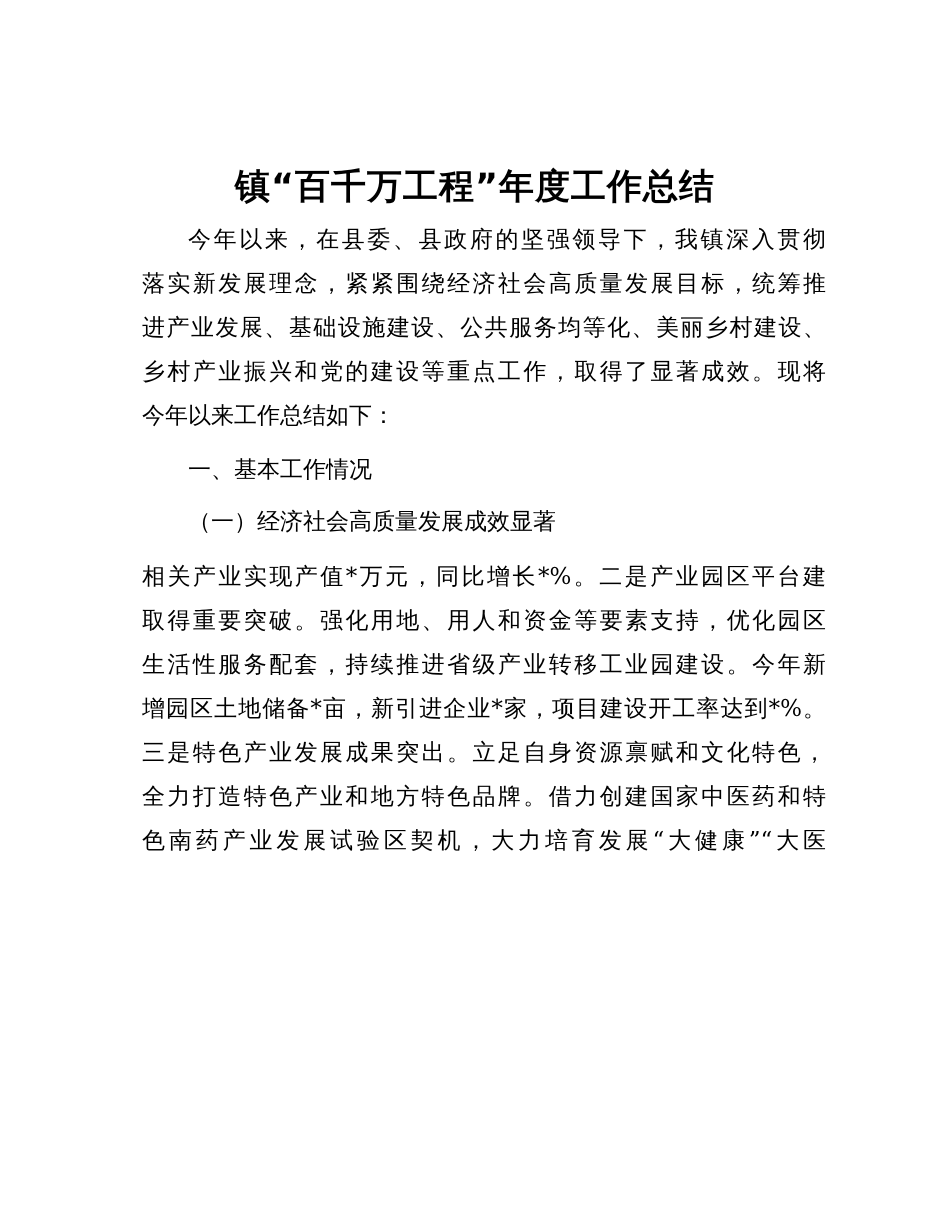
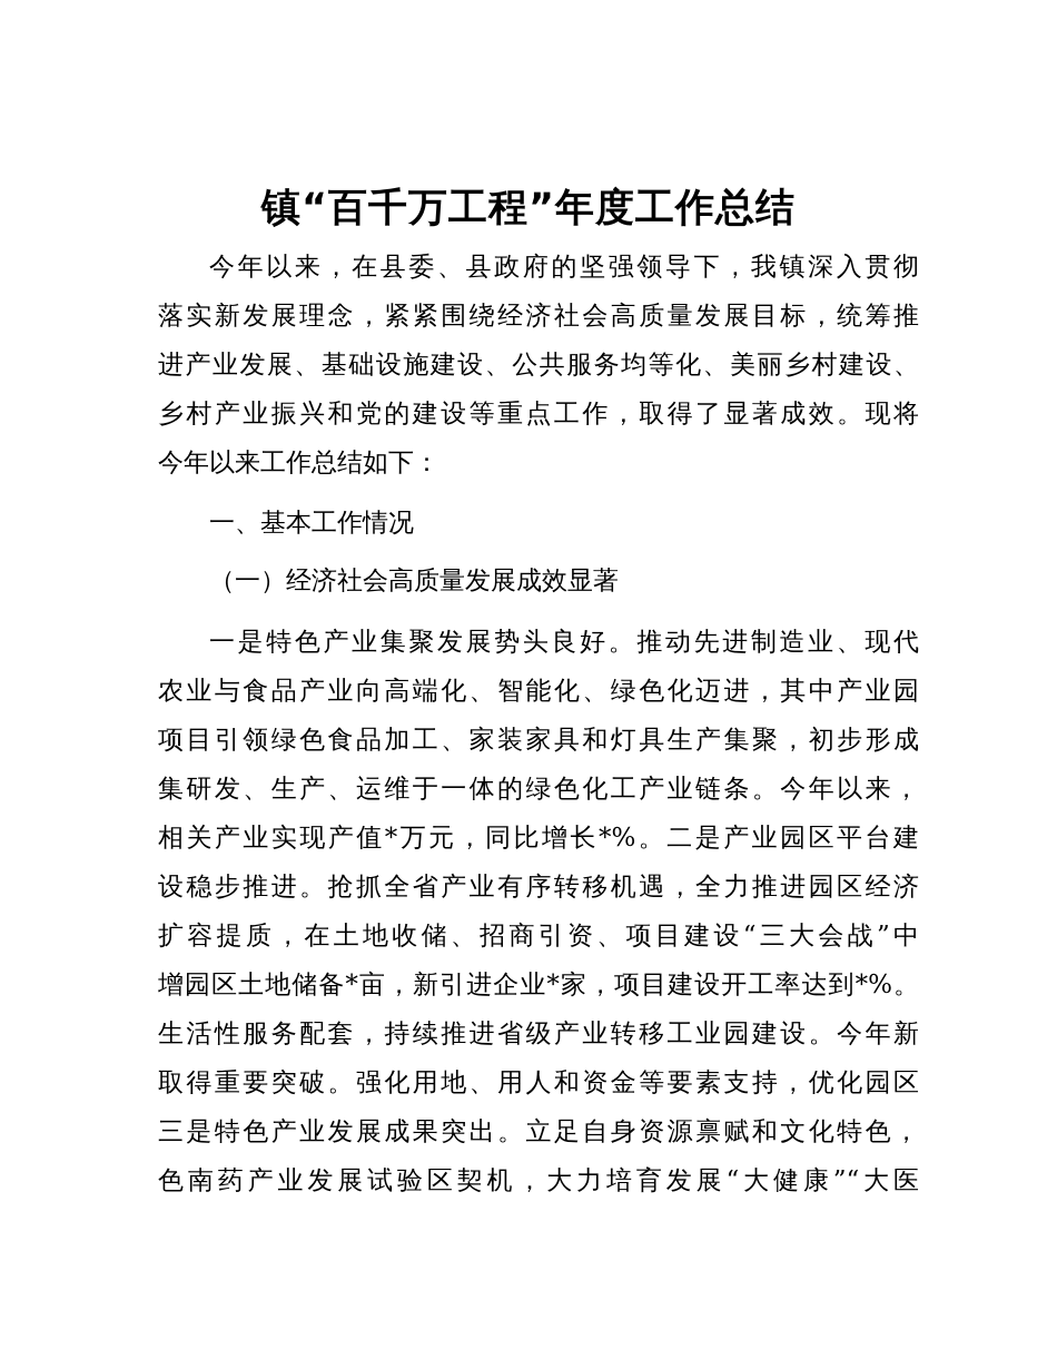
  镇“百千万工程”年度工作总结
  今年以来，在县委、县政府的坚强领导下，我镇深入贯彻
  落实新发展理念，紧紧围绕经济社会高质量发展目标，统筹推
  进产业发展、基础设施建设、公共服务均等化、美丽乡村建设、
  乡村产业振兴和党的建设等重点工作，取得了显著成效。现将
  今年以来工作总结如下：
  一、基本工作情况
  （一）经济社会高质量发展成效显著
+ 一是特色产业集聚发展势头良好。推动先进制造业、现代
+ 农业与食品产业向高端化、智能化、绿色化迈进，其中产业园
+ 项目引领绿色食品加工、家装家具和灯具生产集聚，初步形成
+ 集研发、生产、运维于一体的绿色化工产业链条。今年以来，
  相关产业实现产值*万元，同比增长*%。二是产业园区平台建
+ 设稳步推进。抢抓全省产业有序转移机遇，全力推进园区经济
+ 扩容提质，在土地收储、招商引资、项目建设“三大会战”中
- 取得重要突破。强化用地、用人和资金等要素支持，优化园区
+ 增园区土地储备*亩，新引进企业*家，项目建设开工率达到*%。
  生活性服务配套，持续推进省级产业转移工业园建设。今年新
- 增园区土地储备*亩，新引进企业*家，项目建设开工率达到*%。
+ 取得重要突破。强化用地、用人和资金等要素支持，优化园区
  三是特色产业发展成果突出。立足自身资源禀赋和文化特色，
- 全力打造特色产业和地方特色品牌。借力创建国家中医药和特
  色南药产业发展试验区契机，大力培育发展“大健康”“大医
